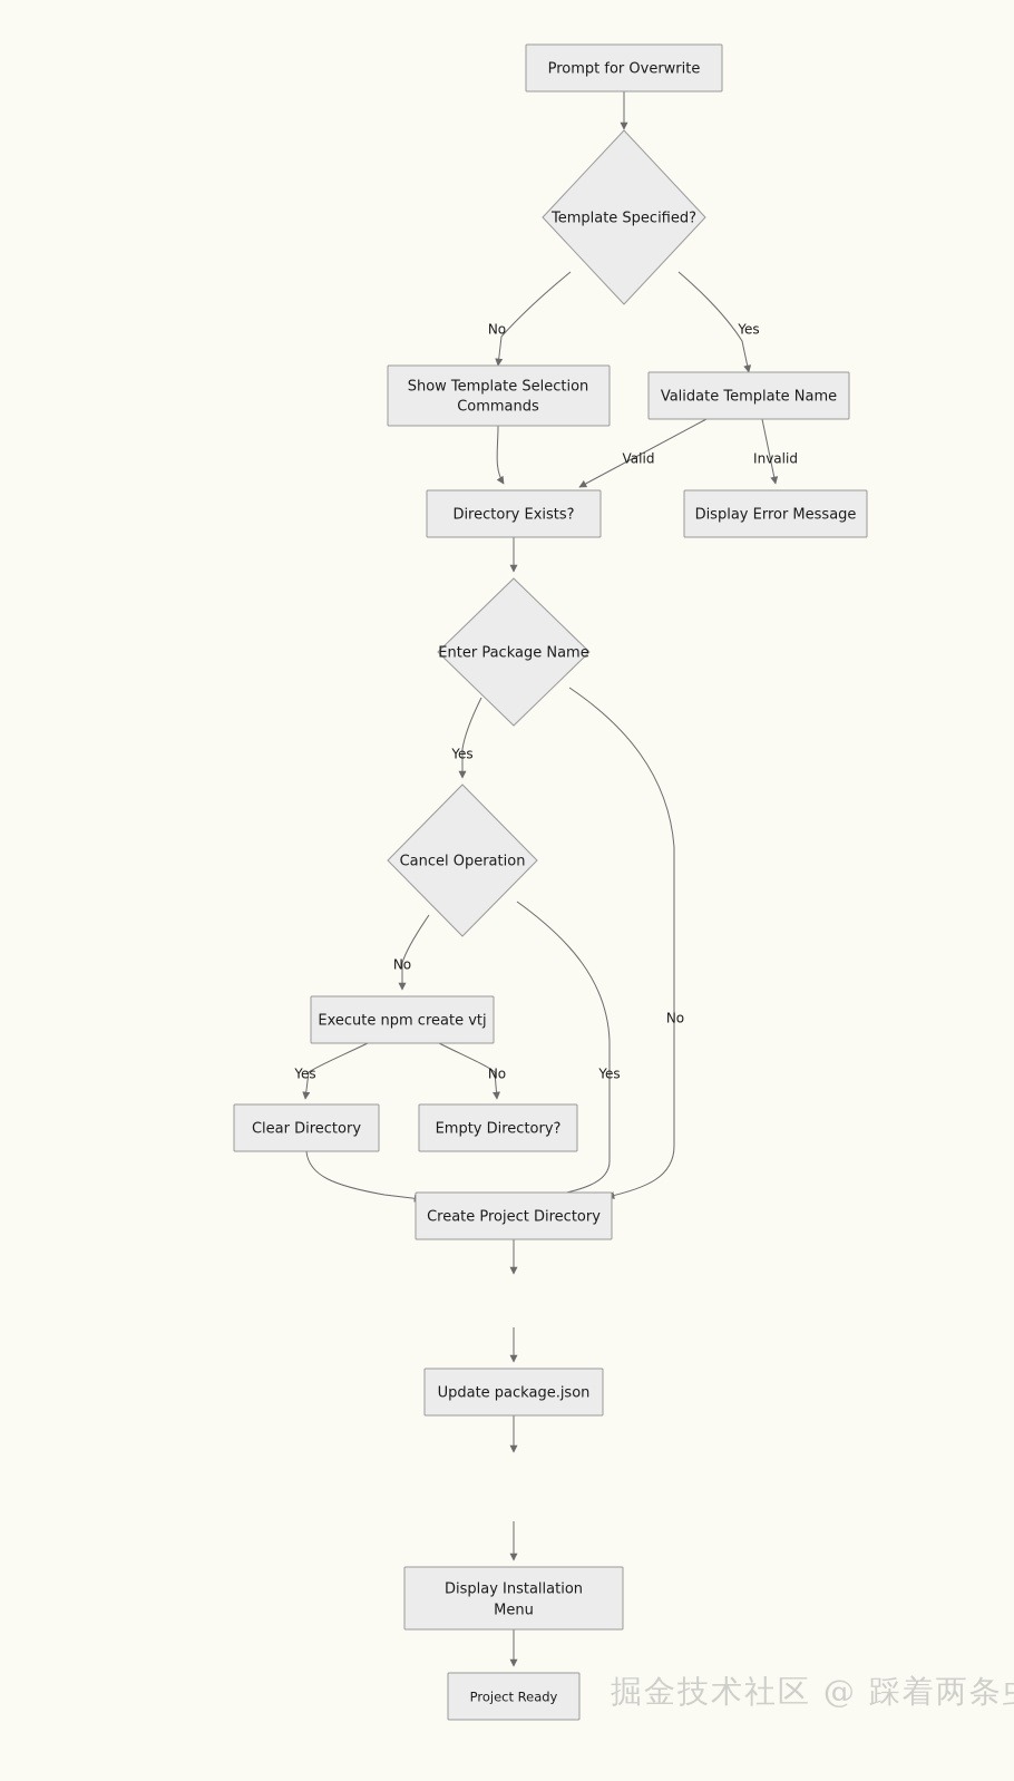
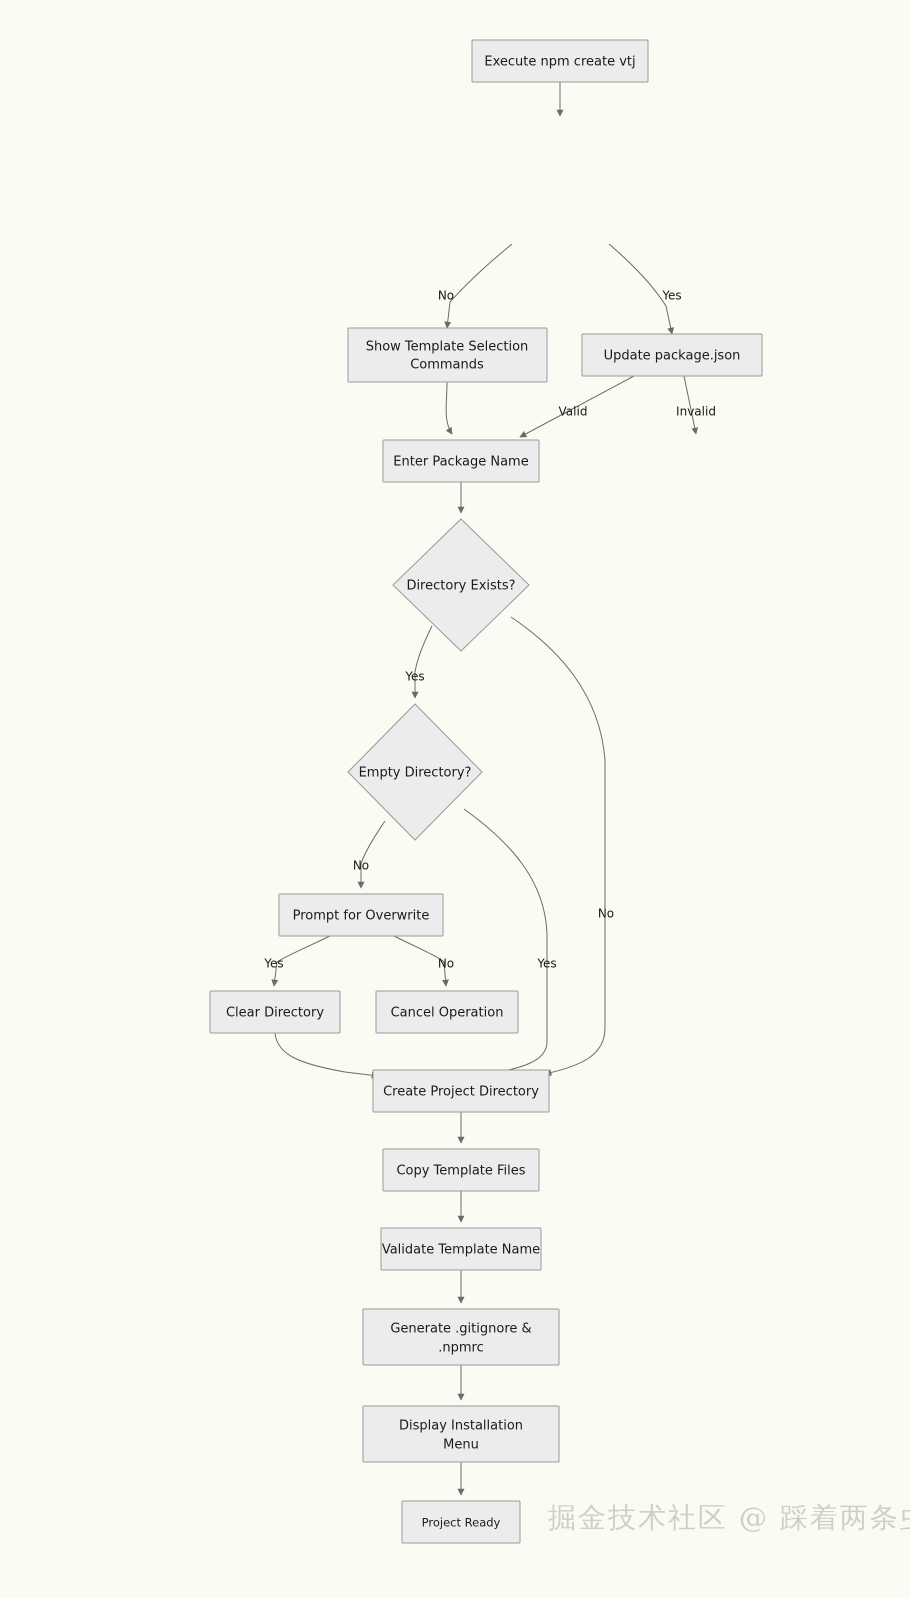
- Prompt for Overwrite
+ Execute npm create vtj
- Template Specified?
  Show Template Selection
  Commands
- Validate Template Name
+ Update package.json
- Directory Exists?
+ Enter Package Name
- Display Error Message
- Enter Package Name
+ Directory Exists?
- Cancel Operation
+ Empty Directory?
- Execute npm create vtj
+ Prompt for Overwrite
  Clear Directory
- Empty Directory?
+ Cancel Operation
  Create Project Directory
+ Copy Template Files
- Update package.json
+ Validate Template Name
+ Generate .gitignore &
+ .npmrc
  Display Installation
  Menu
  Project Ready
  No
  Yes
  Valid
  Invalid
  Yes
  No
  No
  Yes
  Yes
  No
  掘金技术社区 @ 踩着两条
